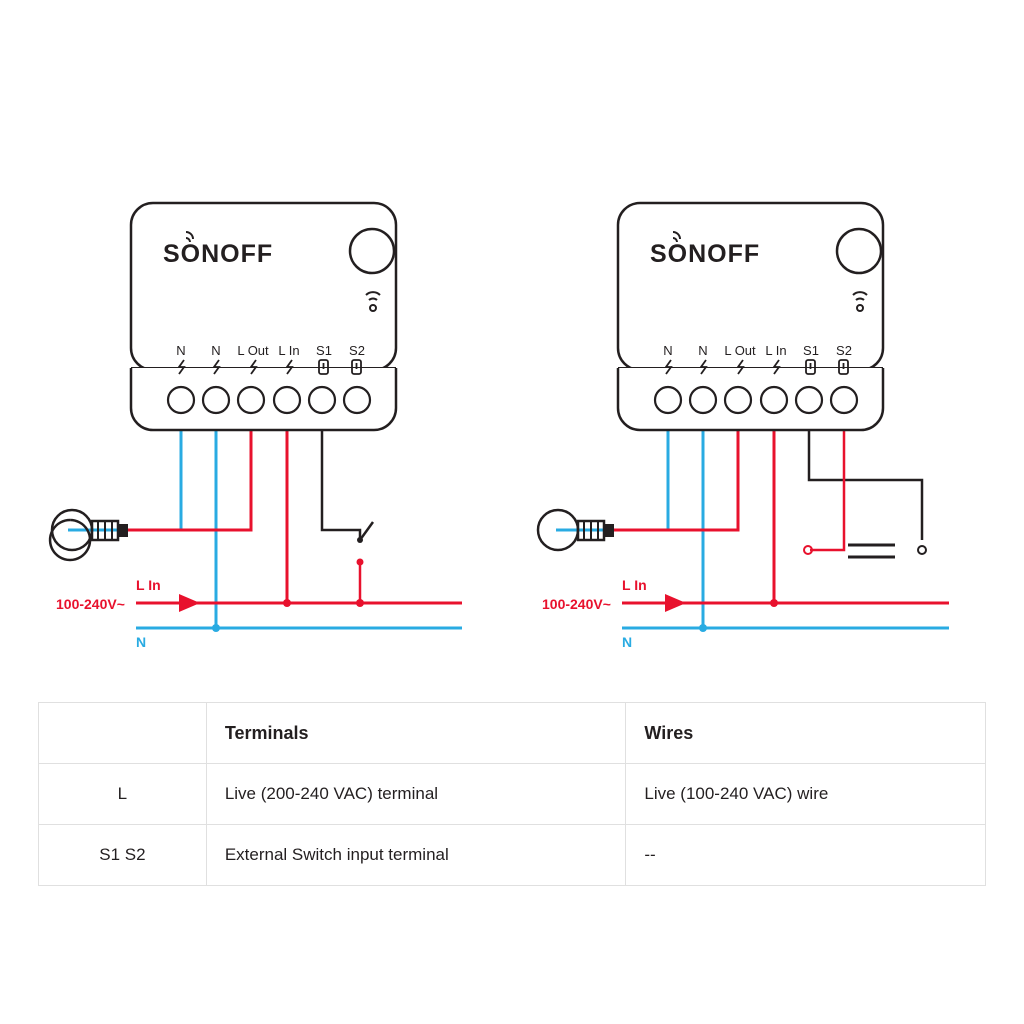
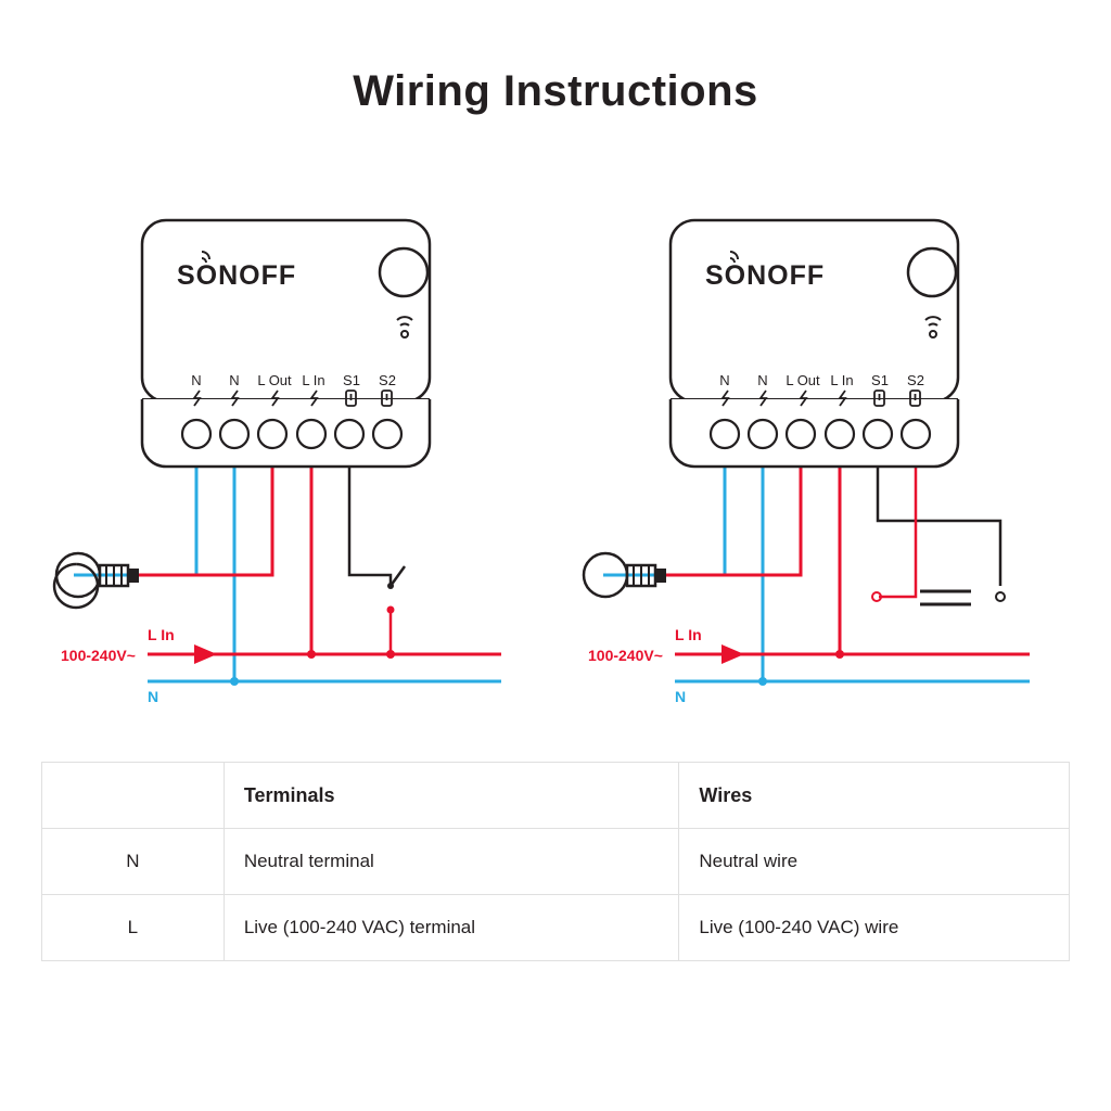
+ Wiring Instructions
  100-240V~
  L In
  N
  SONOFF
  N
  N
  L Out
  L In
  S1
  S2
  100-240V~
  L In
  N
  SONOFF
  N
  N
  L Out
  L In
  S1
  S2
  	Terminals	Wires
+ N	Neutral terminal	Neutral wire
- L	Live (200-240 VAC) terminal	Live (100-240 VAC) wire
+ L	Live (100-240 VAC) terminal	Live (100-240 VAC) wire
- S1 S2	External Switch input terminal	--
